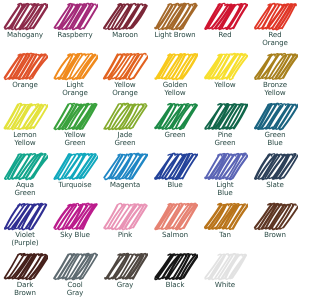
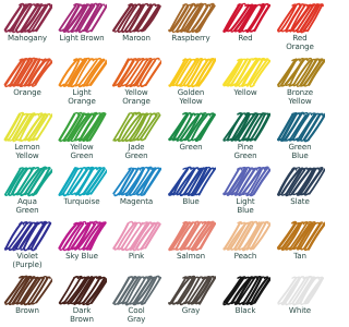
  Mahogany
- Raspberry
+ Light Brown
  Maroon
- Light Brown
+ Raspberry
  Red
  Red
  Orange
  Orange
  Light
  Orange
  Yellow
  Orange
  Golden
  Yellow
  Yellow
  Bronze
  Yellow
  Lemon
  Yellow
  Yellow
  Green
  Jade
  Green
  Green
  Pine
  Green
  Green
  Blue
  Aqua
  Green
  Turquoise
  Magenta
  Blue
  Light
  Blue
  Slate
  Violet
  (Purple)
  Sky Blue
  Pink
  Salmon
+ Peach
  Tan
  Brown
  Dark
  Brown
  Cool
  Gray
  Gray
  Black
  White
